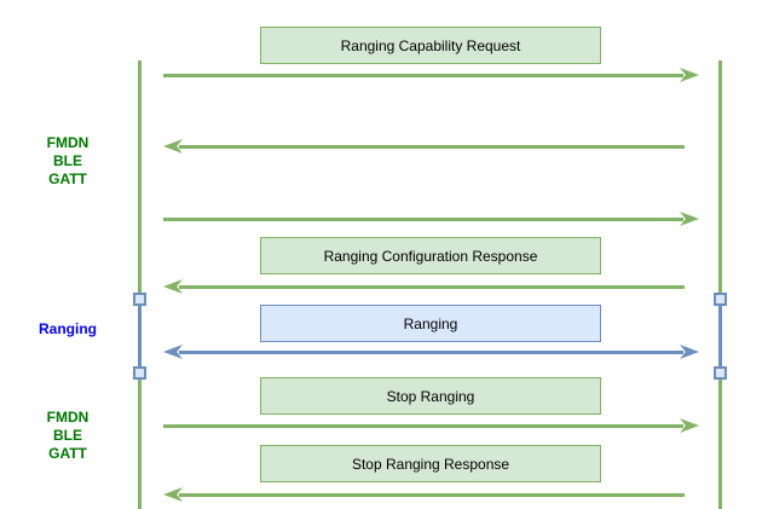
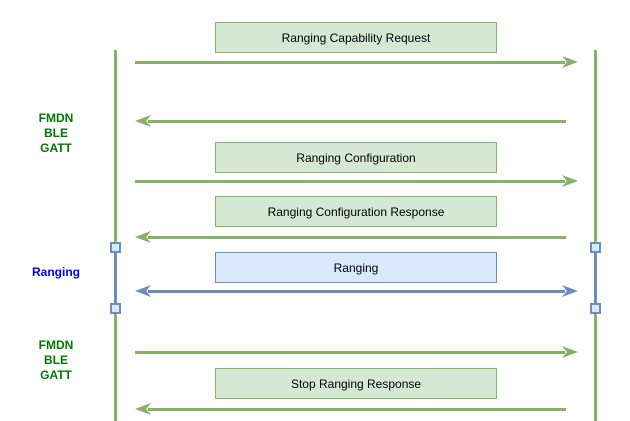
  FMDN
  BLE
  GATT
  Ranging
  FMDN
  BLE
  GATT
  Ranging Capability Request
+ Ranging Configuration
  Ranging Configuration Response
  Ranging
- Stop Ranging
  Stop Ranging Response
